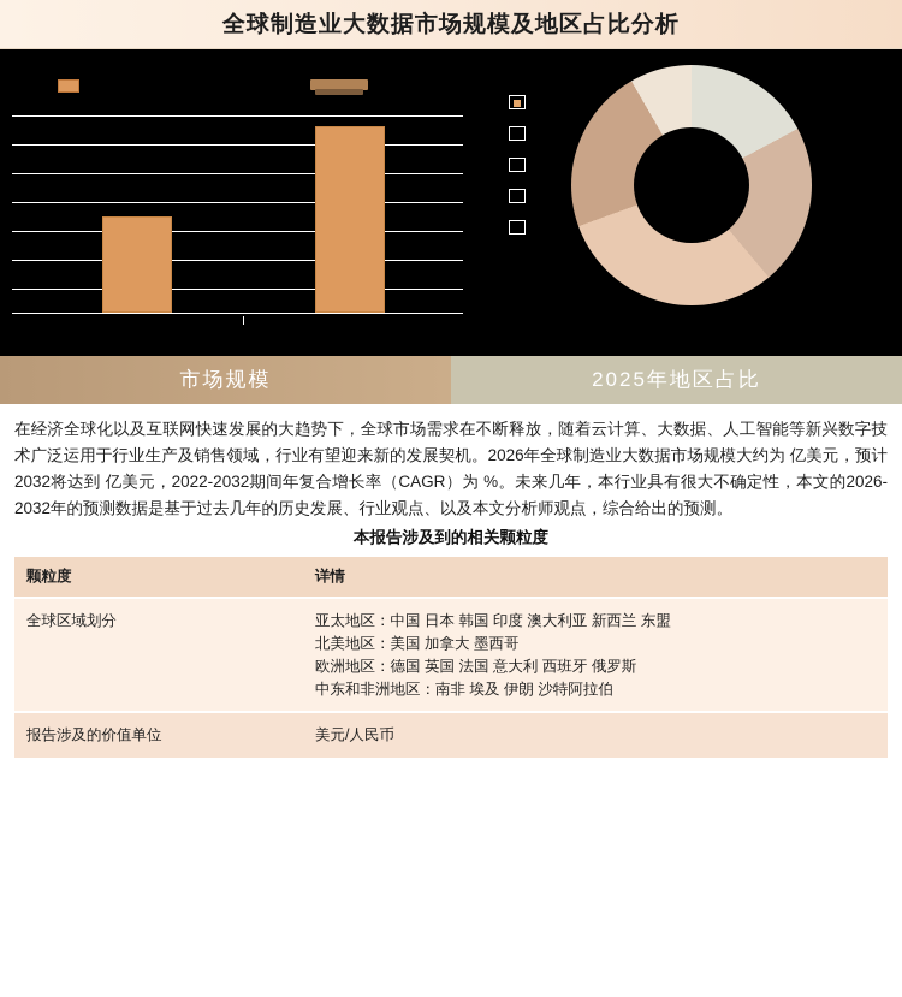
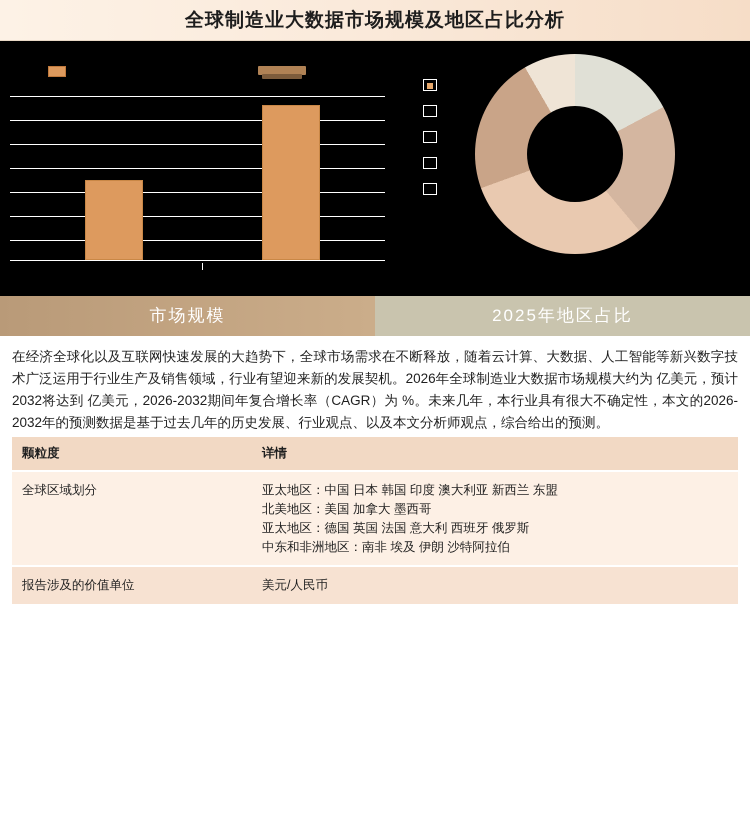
  全球制造业大数据市场规模及地区占比分析
  市场规模
  2025年地区占比
- 在经济全球化以及互联网快速发展的大趋势下，全球市场需求在不断释放，随着云计算、大数据、人工智能等新兴数字技术广泛运用于行业生产及销售领域，行业有望迎来新的发展契机。2026年全球制造业大数据市场规模大约为 亿美元，预计2032将达到 亿美元，2022-2032期间年复合增长率（CAGR）为 %。未来几年，本行业具有很大不确定性，本文的2026-2032年的预测数据是基于过去几年的历史发展、行业观点、以及本文分析师观点，综合给出的预测。
+ 在经济全球化以及互联网快速发展的大趋势下，全球市场需求在不断释放，随着云计算、大数据、人工智能等新兴数字技术广泛运用于行业生产及销售领域，行业有望迎来新的发展契机。2026年全球制造业大数据市场规模大约为 亿美元，预计2032将达到 亿美元，2026-2032期间年复合增长率（CAGR）为 %。未来几年，本行业具有很大不确定性，本文的2026-2032年的预测数据是基于过去几年的历史发展、行业观点、以及本文分析师观点，综合给出的预测。
- 本报告涉及到的相关颗粒度
  颗粒度	详情
- 全球区域划分	亚太地区：中国 日本 韩国 印度 澳大利亚 新西兰 东盟 北美地区：美国 加拿大 墨西哥 欧洲地区：德国 英国 法国 意大利 西班牙 俄罗斯 中东和非洲地区：南非 埃及 伊朗 沙特阿拉伯
+ 全球区域划分	亚太地区：中国 日本 韩国 印度 澳大利亚 新西兰 东盟 北美地区：美国 加拿大 墨西哥 亚太地区：德国 英国 法国 意大利 西班牙 俄罗斯 中东和非洲地区：南非 埃及 伊朗 沙特阿拉伯
  报告涉及的价值单位	美元/人民币
